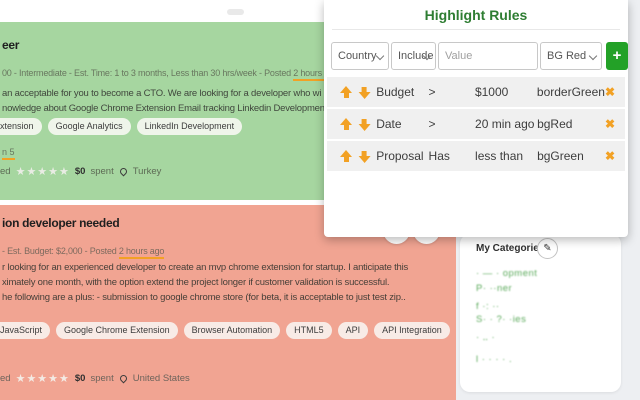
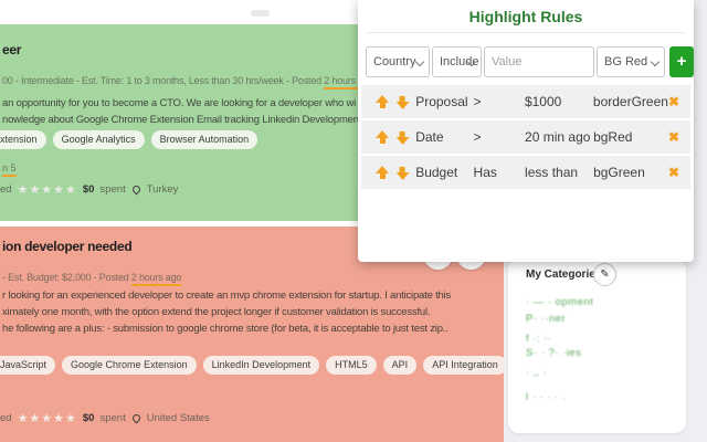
  eer
  00 - Intermediate - Est. Time: 1 to 3 months, Less than 30 hrs/week - Posted 2 hours
- an acceptable for you to become a CTO. We are looking for a developer who wi
+ an opportunity for you to become a CTO. We are looking for a developer who wi
  nowledge about Google Chrome Extension Email tracking Linkedin Developmen
  Google Analytics
- LinkedIn Development
+ Browser Automation
  n 5
  ed
  ★★★★★
  $0
  spent
  Turkey
  ion developer needed
  - Est. Budget: $2,000 - Posted 2 hours ago
  r looking for an experienced developer to create an mvp chrome extension for startup. I anticipate this
  ximately one month, with the option extend the project longer if customer validation is successful.
  he following are a plus: - submission to google chrome store (for beta, it is acceptable to just test zip..
  JavaScript
  Google Chrome Extension
- Browser Automation
+ LinkedIn Development
  HTML5
  API
  API Integration
  ed
  ★★★★★
  $0
  spent
  United States
  My Categorie
  ✎
  · — · opment
  P· ··ner
  f ·: ··
  S· · ?· ·ies
  · ‥ ·
  l · · · · .
  Highlight Rules
  Country
  Include
  Value
  BG Red
  +
- Budget
+ Proposal
  >
  $1000
  borderGreen
  ✖
  Date
  >
  20 min ago
  bgRed
  ✖
- Proposal
+ Budget
  Has
  less than
  bgGreen
  ✖
